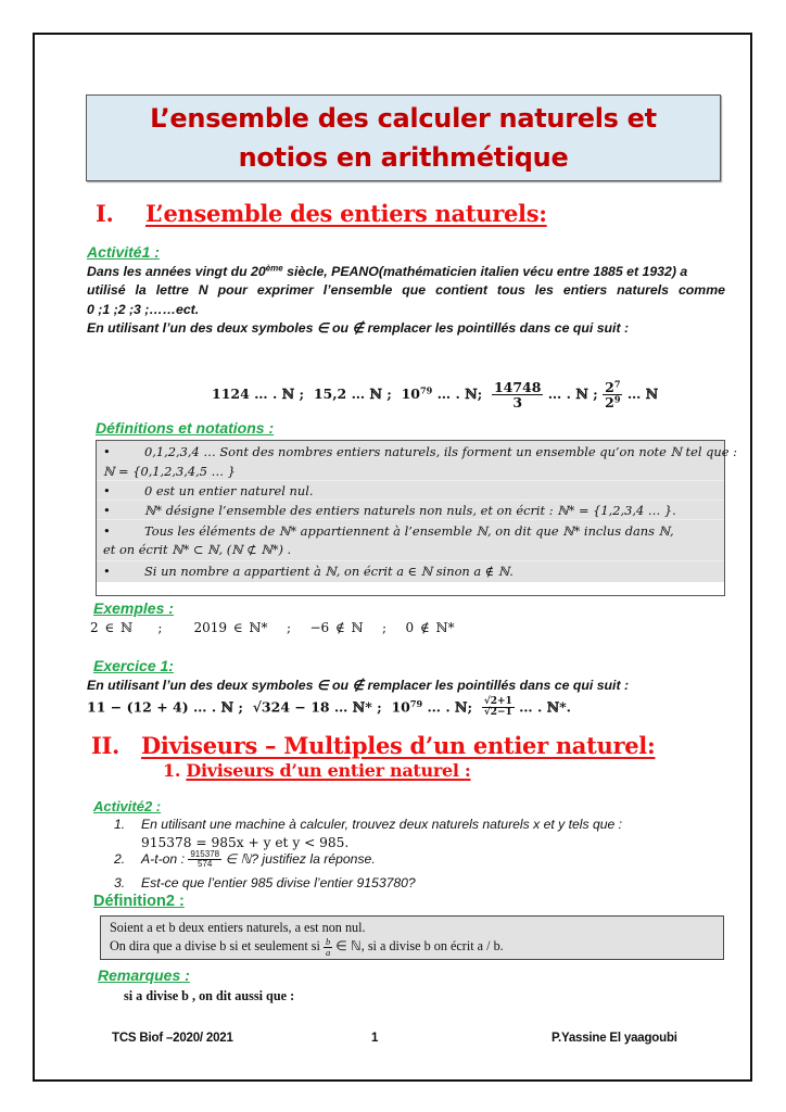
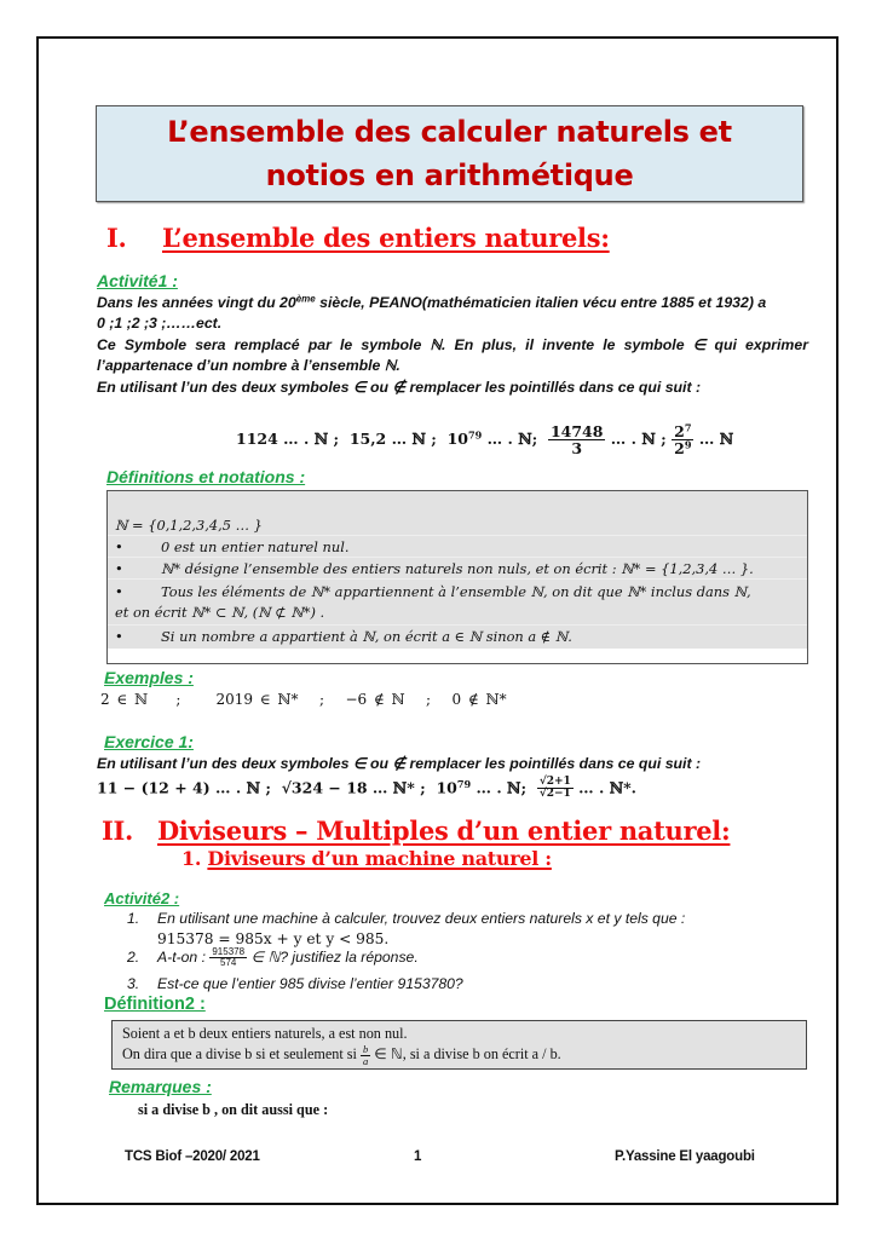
  L’ensemble des calculer naturels et
  notios en arithmétique
  I. L’ensemble des entiers naturels:
  Activité1 :
  Dans les années vingt du 20ème siècle, PEANO(mathématicien italien vécu entre 1885 et 1932) a
- utilisé la lettre N pour exprimer l’ensemble que contient tous les entiers naturels comme
  0 ;1 ;2 ;3 ;……ect.
+ Ce Symbole sera remplacé par le symbole ℕ. En plus, il invente le symbole ∈ qui exprimer
+ l’appartenace d’un nombre à l’ensemble ℕ.
  En utilisant l’un des deux symboles ∈ ou ∉ remplacer les pointillés dans ce qui suit :
  1124 … . ℕ ; 15,2 … ℕ ; 1079 … . ℕ;
  14748
  3
  … . ℕ ;
  27
  29
  … ℕ
  Définitions et notations :
- • 0,1,2,3,4 … Sont des nombres entiers naturels, ils forment un ensemble qu’on note ℕ tel que :
  ℕ = {0,1,2,3,4,5 … }
  • 0 est un entier naturel nul.
  • ℕ* désigne l’ensemble des entiers naturels non nuls, et on écrit : ℕ* = {1,2,3,4 … }.
  • Tous les éléments de ℕ* appartiennent à l’ensemble ℕ, on dit que ℕ* inclus dans ℕ,
  et on écrit ℕ* ⊂ ℕ, (ℕ ⊄ ℕ*) .
  • Si un nombre a appartient à ℕ, on écrit a ∈ ℕ sinon a ∉ ℕ.
  Exemples :
  2 ∈ ℕ ; 2019 ∈ ℕ* ; −6 ∉ ℕ ; 0 ∉ ℕ*
  Exercice 1:
  En utilisant l’un des deux symboles ∈ ou ∉ remplacer les pointillés dans ce qui suit :
  11 − (12 + 4) … . ℕ ; √324 − 18 … ℕ* ; 1079 … . ℕ;
  √2+1
  √2−1
  … . ℕ*.
  II. Diviseurs – Multiples d’un entier naturel:
- 1. Diviseurs d’un entier naturel :
+ 1. Diviseurs d’un machine naturel :
  Activité2 :
- 1. En utilisant une machine à calculer, trouvez deux naturels naturels x et y tels que :
+ 1. En utilisant une machine à calculer, trouvez deux entiers naturels x et y tels que :
  915378 = 985x + y et y < 985.
  2. A-t-on :
  915378
  574
  ∈ ℕ? justifiez la réponse.
  3. Est-ce que l’entier 985 divise l’entier 9153780?
  Définition2 :
  Soient a et b deux entiers naturels, a est non nul.
  On dira que a divise b si et seulement si
  b
  a
  ∈ ℕ, si a divise b on écrit a / b.
  Remarques :
  si a divise b , on dit aussi que :
  TCS Biof –2020/ 2021
  1
  P.Yassine El yaagoubi
